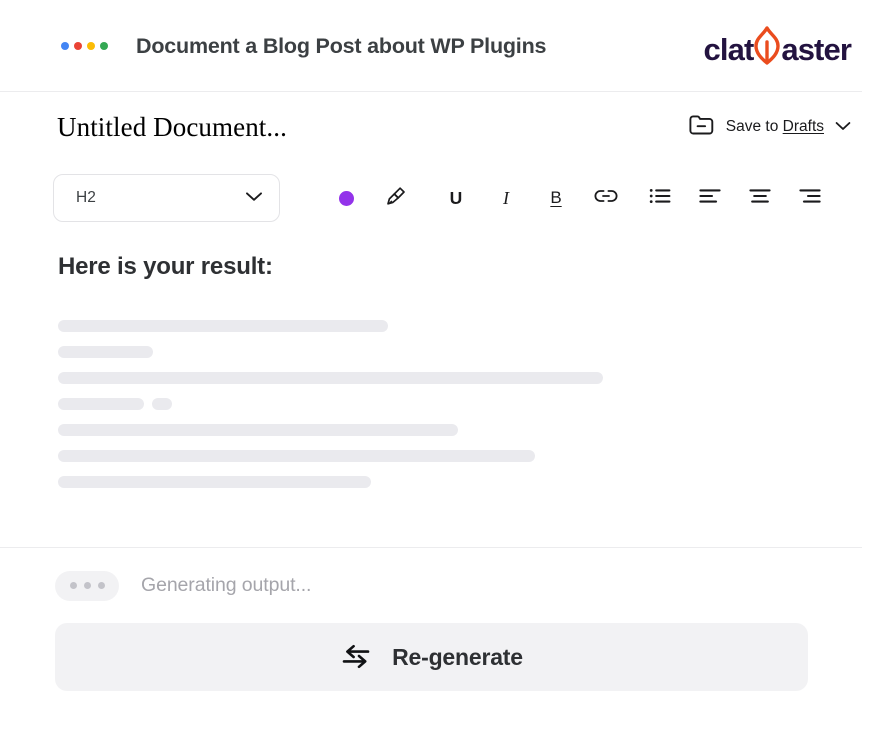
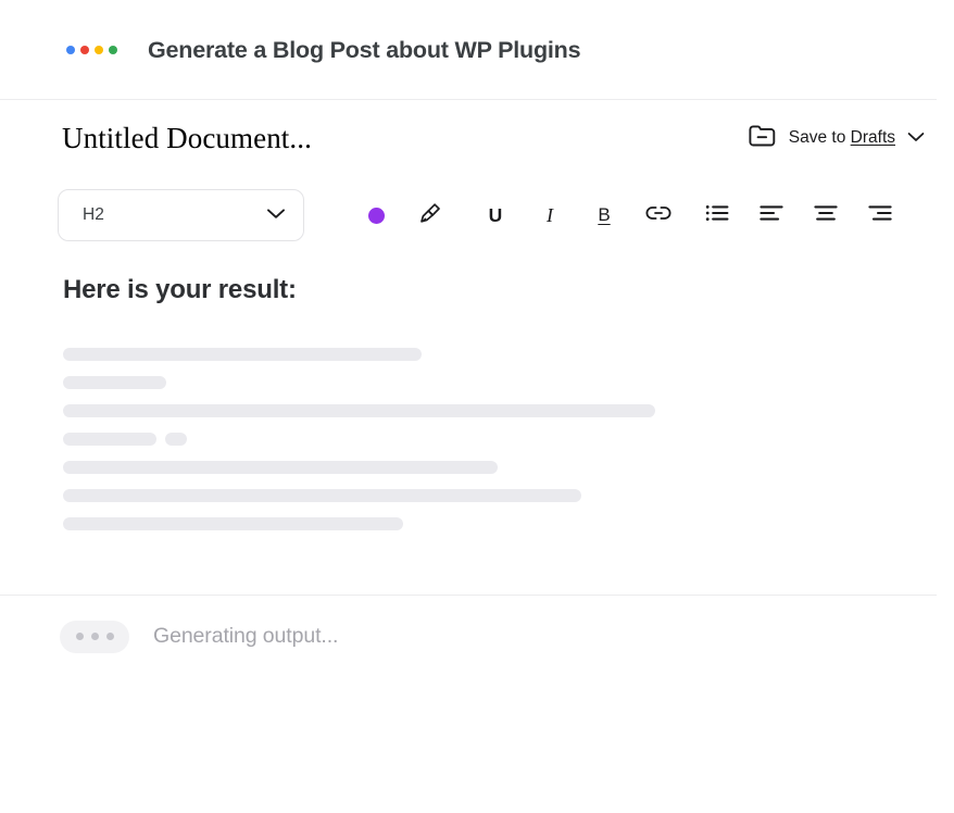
- Document a Blog Post about WP Plugins
+ Generate a Blog Post about WP Plugins
- clat
- aster
  Untitled Document...
  Save to Drafts
  H2
  U
  I
  B
  Here is your result:
  Generating output...
- Re-generate
